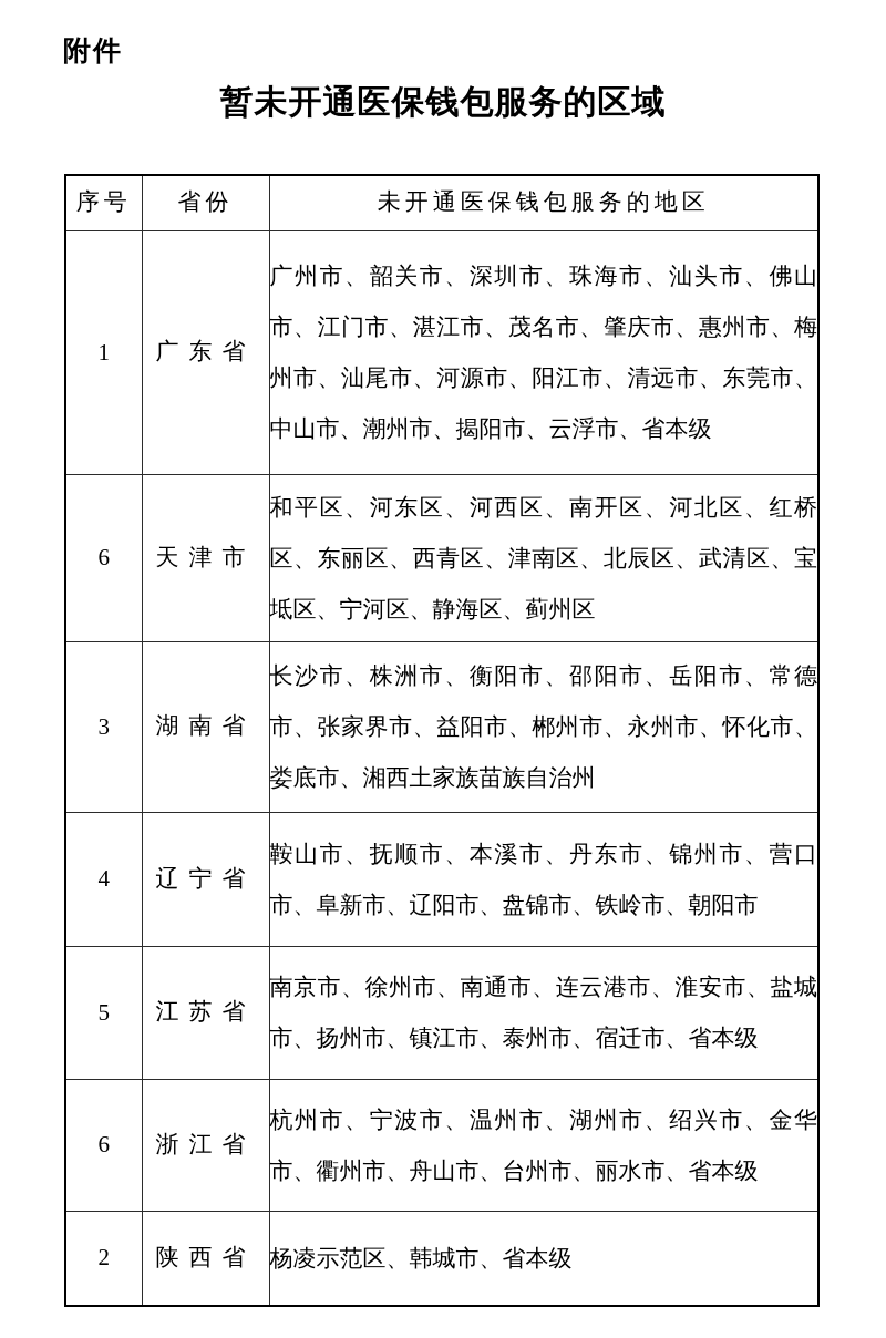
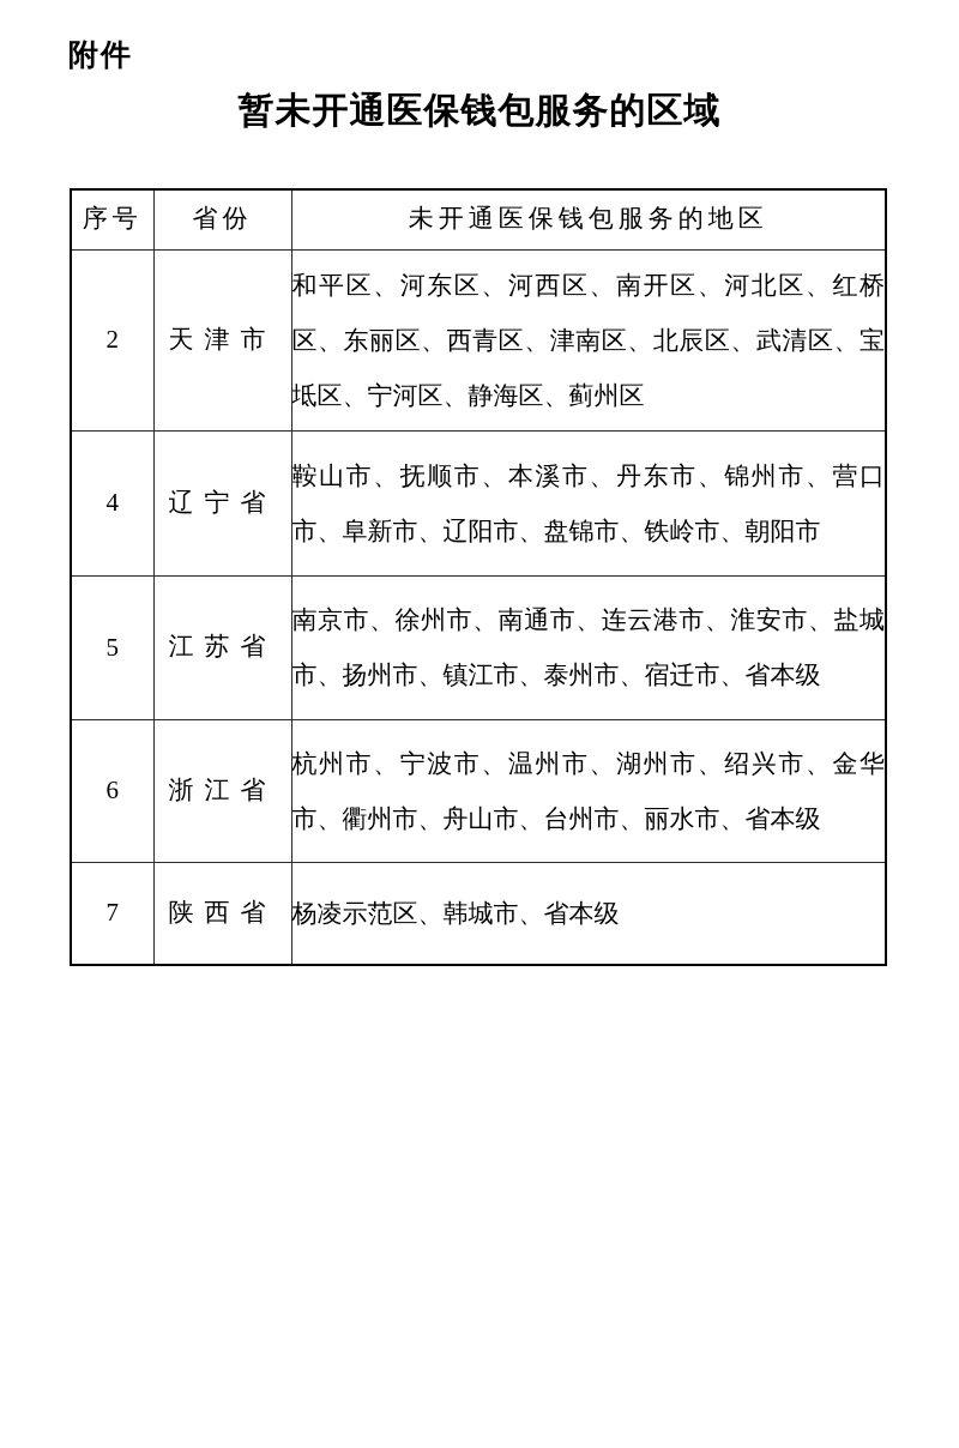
  附件
  暂未开通医保钱包服务的区域
  序号	省份	未开通医保钱包服务的地区
- 1	广东省	广州市、韶关市、深圳市、珠海市、汕头市、佛山市、江门市、湛江市、茂名市、肇庆市、惠州市、梅州市、汕尾市、河源市、阳江市、清远市、东莞市、中山市、潮州市、揭阳市、云浮市、省本级
- 6	天津市	和平区、河东区、河西区、南开区、河北区、红桥区、东丽区、西青区、津南区、北辰区、武清区、宝坻区、宁河区、静海区、蓟州区
+ 2	天津市	和平区、河东区、河西区、南开区、河北区、红桥区、东丽区、西青区、津南区、北辰区、武清区、宝坻区、宁河区、静海区、蓟州区
- 3	湖南省	长沙市、株洲市、衡阳市、邵阳市、岳阳市、常德市、张家界市、益阳市、郴州市、永州市、怀化市、娄底市、湘西土家族苗族自治州
  4	辽宁省	鞍山市、抚顺市、本溪市、丹东市、锦州市、营口市、阜新市、辽阳市、盘锦市、铁岭市、朝阳市
  5	江苏省	南京市、徐州市、南通市、连云港市、淮安市、盐城市、扬州市、镇江市、泰州市、宿迁市、省本级
  6	浙江省	杭州市、宁波市、温州市、湖州市、绍兴市、金华市、衢州市、舟山市、台州市、丽水市、省本级
- 2	陕西省	杨凌示范区、韩城市、省本级
+ 7	陕西省	杨凌示范区、韩城市、省本级
